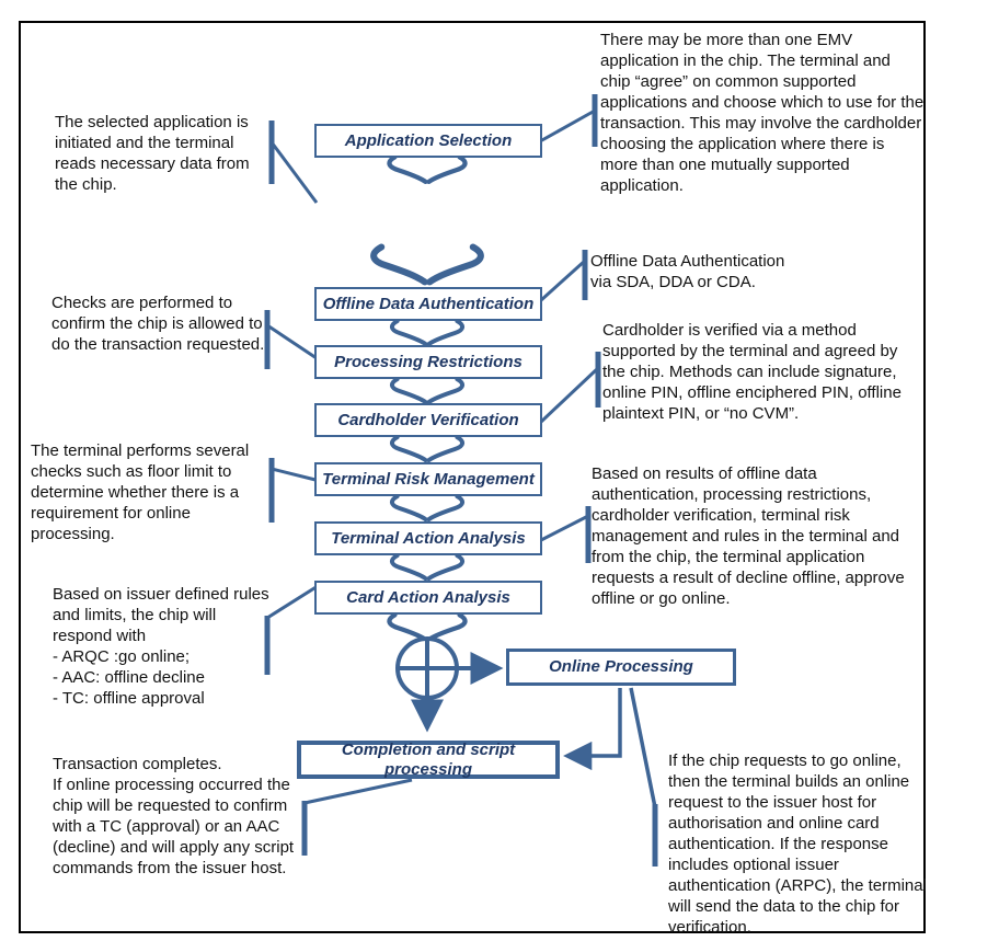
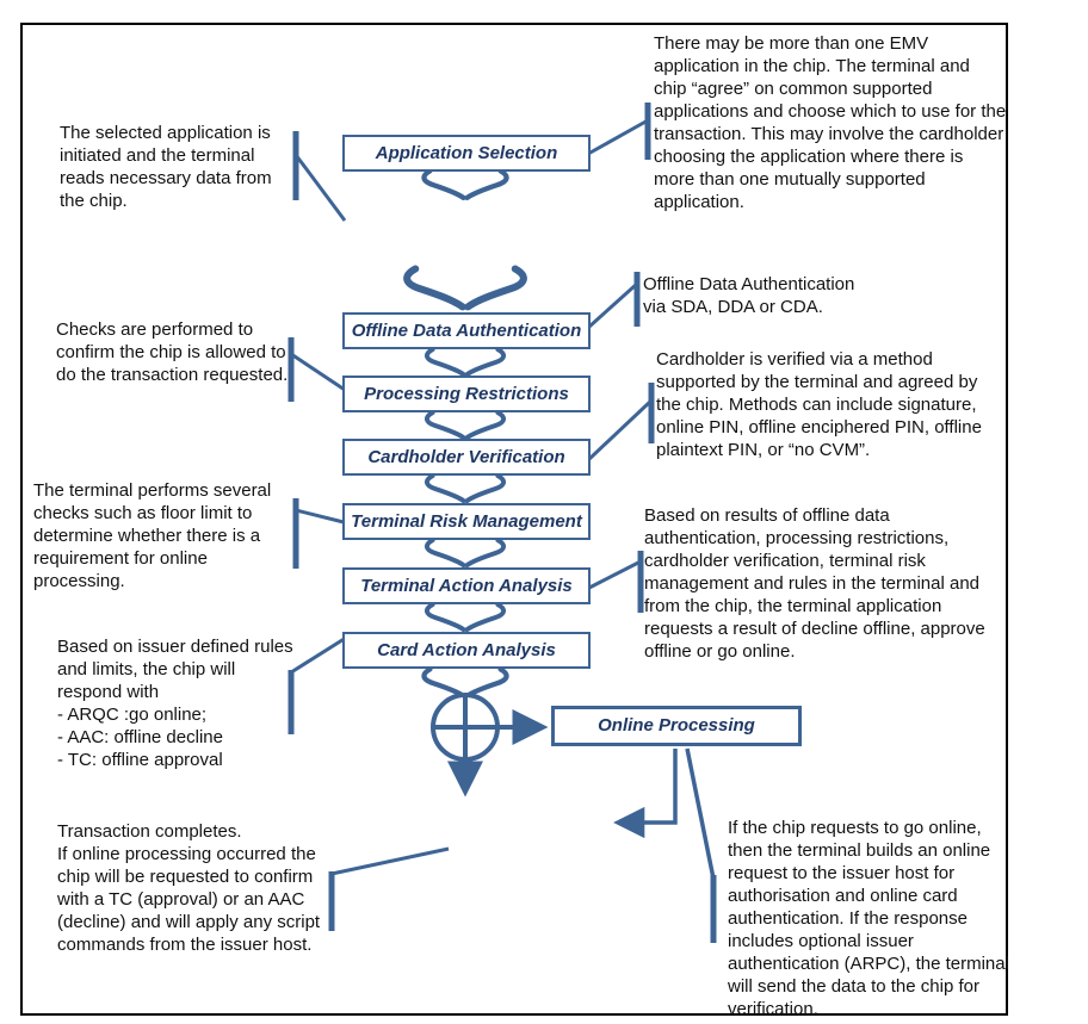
  Application Selection
  Offline Data Authentication
  Processing Restrictions
  Cardholder Verification
  Terminal Risk Management
  Terminal Action Analysis
  Card Action Analysis
  Online Processing
- Completion and script processing
  The selected application is initiated and the terminal reads necessary data from the chip.
  Checks are performed to confirm the chip is allowed to do the transaction requested.
  The terminal performs several checks such as floor limit to determine whether there is a requirement for online processing.
  Based on issuer defined rules and limits, the chip will respond with
  - ARQC :go online;
  - AAC: offline decline
  - TC: offline approval
  Transaction completes.
  If online processing occurred the chip will be requested to confirm with a TC (approval) or an AAC (decline) and will apply any script commands from the issuer host.
  There may be more than one EMV application in the chip. The terminal and chip “agree” on common supported applications and choose which to use for the transaction. This may involve the cardholder choosing the application where there is more than one mutually supported application.
  Offline Data Authentication
  via SDA, DDA or CDA.
  Cardholder is verified via a method supported by the terminal and agreed by the chip. Methods can include signature, online PIN, offline enciphered PIN, offline plaintext PIN, or “no CVM”.
  Based on results of offline data authentication, processing restrictions, cardholder verification, terminal risk management and rules in the terminal and from the chip, the terminal application requests a result of decline offline, approve offline or go online.
  If the chip requests to go online, then the terminal builds an online request to the issuer host for authorisation and online card authentication. If the response includes optional issuer authentication (ARPC), the terminal will send the data to the chip for verification.
